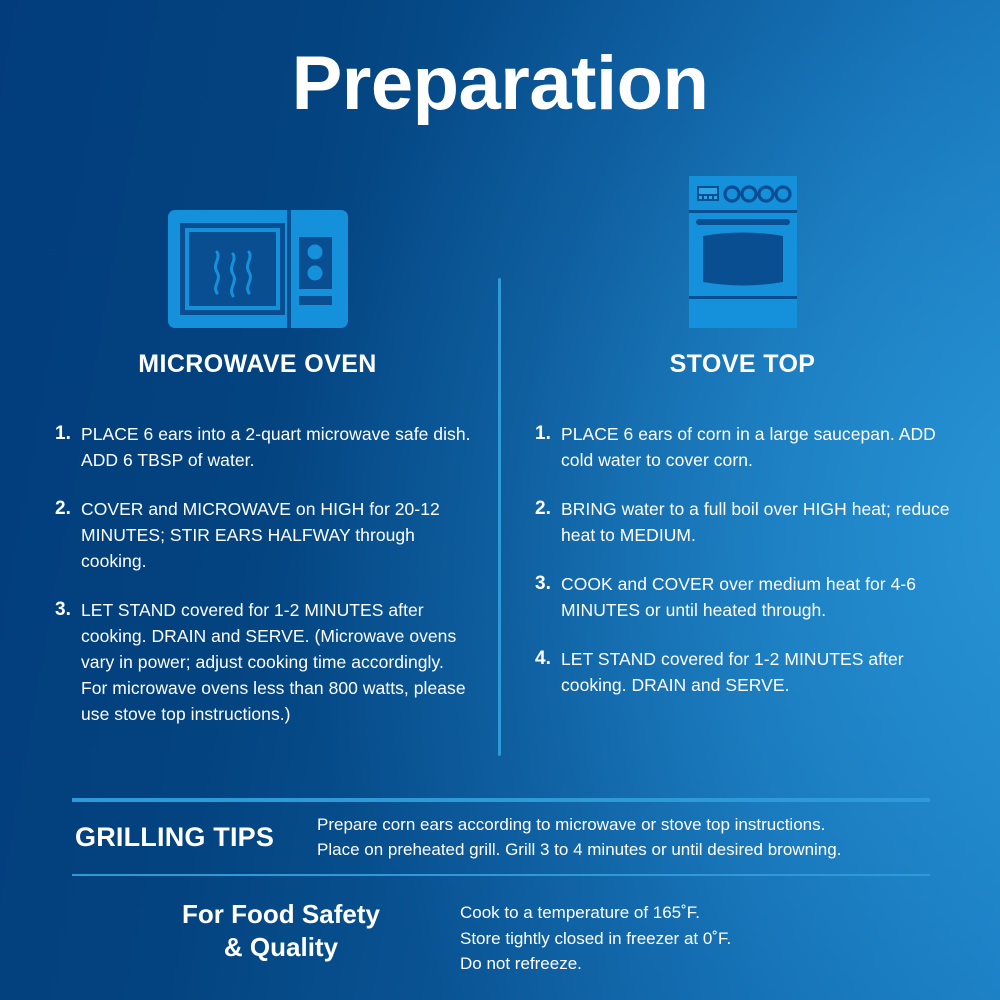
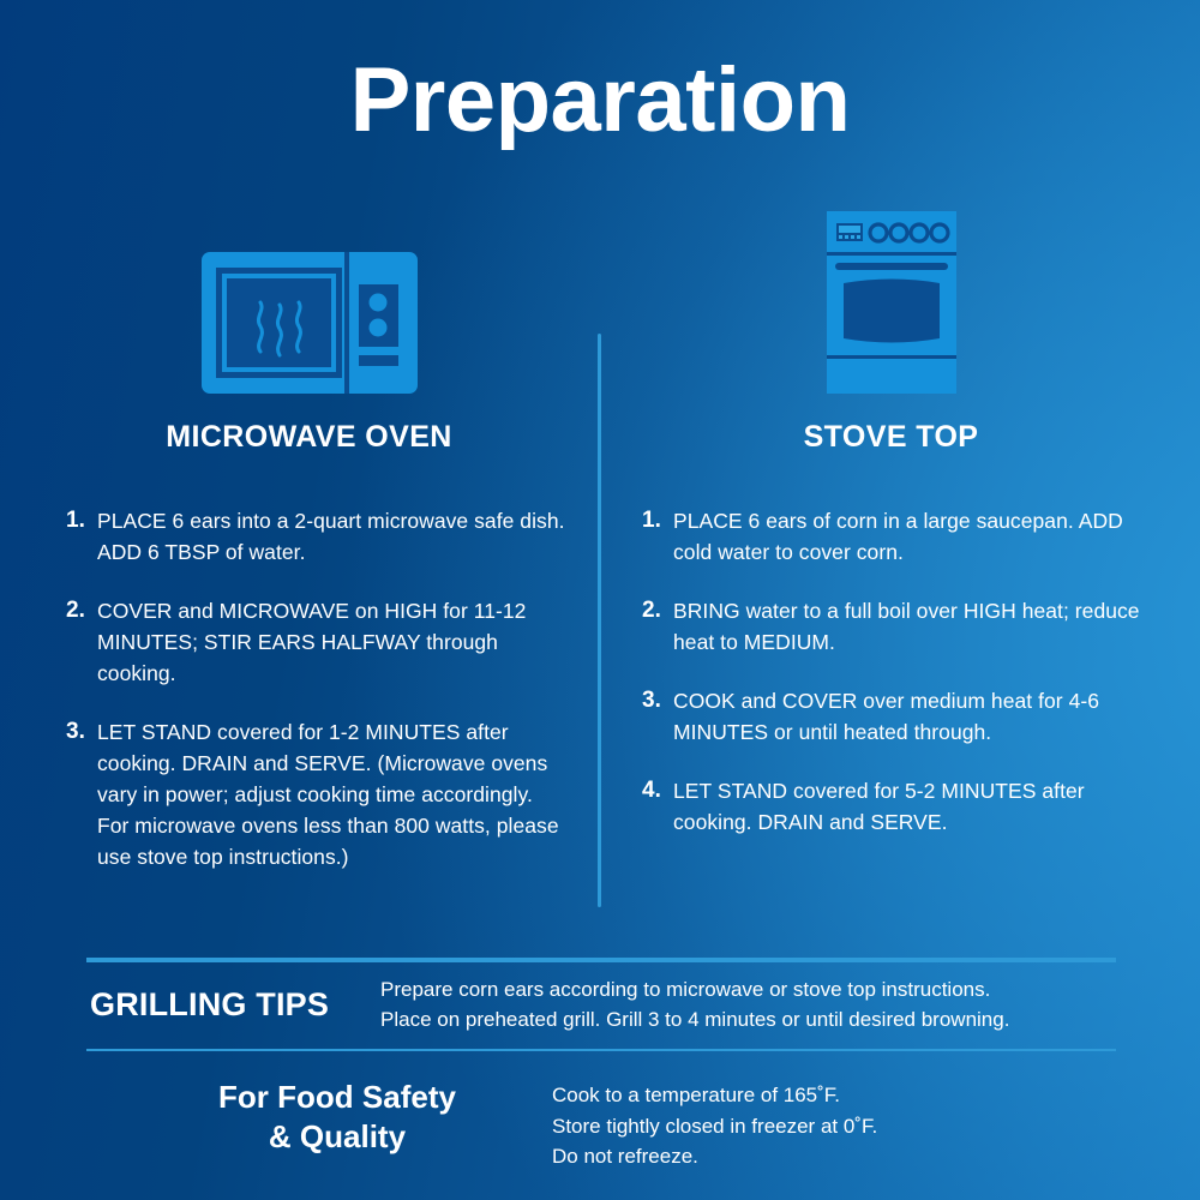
  Preparation
  MICROWAVE OVEN
  1.
  PLACE 6 ears into a 2-quart microwave safe dish. ADD 6 TBSP of water.
  2.
- COVER and MICROWAVE on HIGH for 20-12 MINUTES; STIR EARS HALFWAY through cooking.
+ COVER and MICROWAVE on HIGH for 11-12 MINUTES; STIR EARS HALFWAY through cooking.
  3.
  LET STAND covered for 1-2 MINUTES after cooking. DRAIN and SERVE. (Microwave ovens vary in power; adjust cooking time accordingly. For microwave ovens less than 800 watts, please use stove top instructions.)
  STOVE TOP
  1.
  PLACE 6 ears of corn in a large saucepan. ADD cold water to cover corn.
  2.
  BRING water to a full boil over HIGH heat; reduce heat to MEDIUM.
  3.
  COOK and COVER over medium heat for 4-6 MINUTES or until heated through.
  4.
- LET STAND covered for 1-2 MINUTES after cooking. DRAIN and SERVE.
+ LET STAND covered for 5-2 MINUTES after cooking. DRAIN and SERVE.
  GRILLING TIPS
  Prepare corn ears according to microwave or stove top instructions.
  Place on preheated grill. Grill 3 to 4 minutes or until desired browning.
  For Food Safety
  & Quality
  Cook to a temperature of 165˚F.
  Store tightly closed in freezer at 0˚F.
  Do not refreeze.
